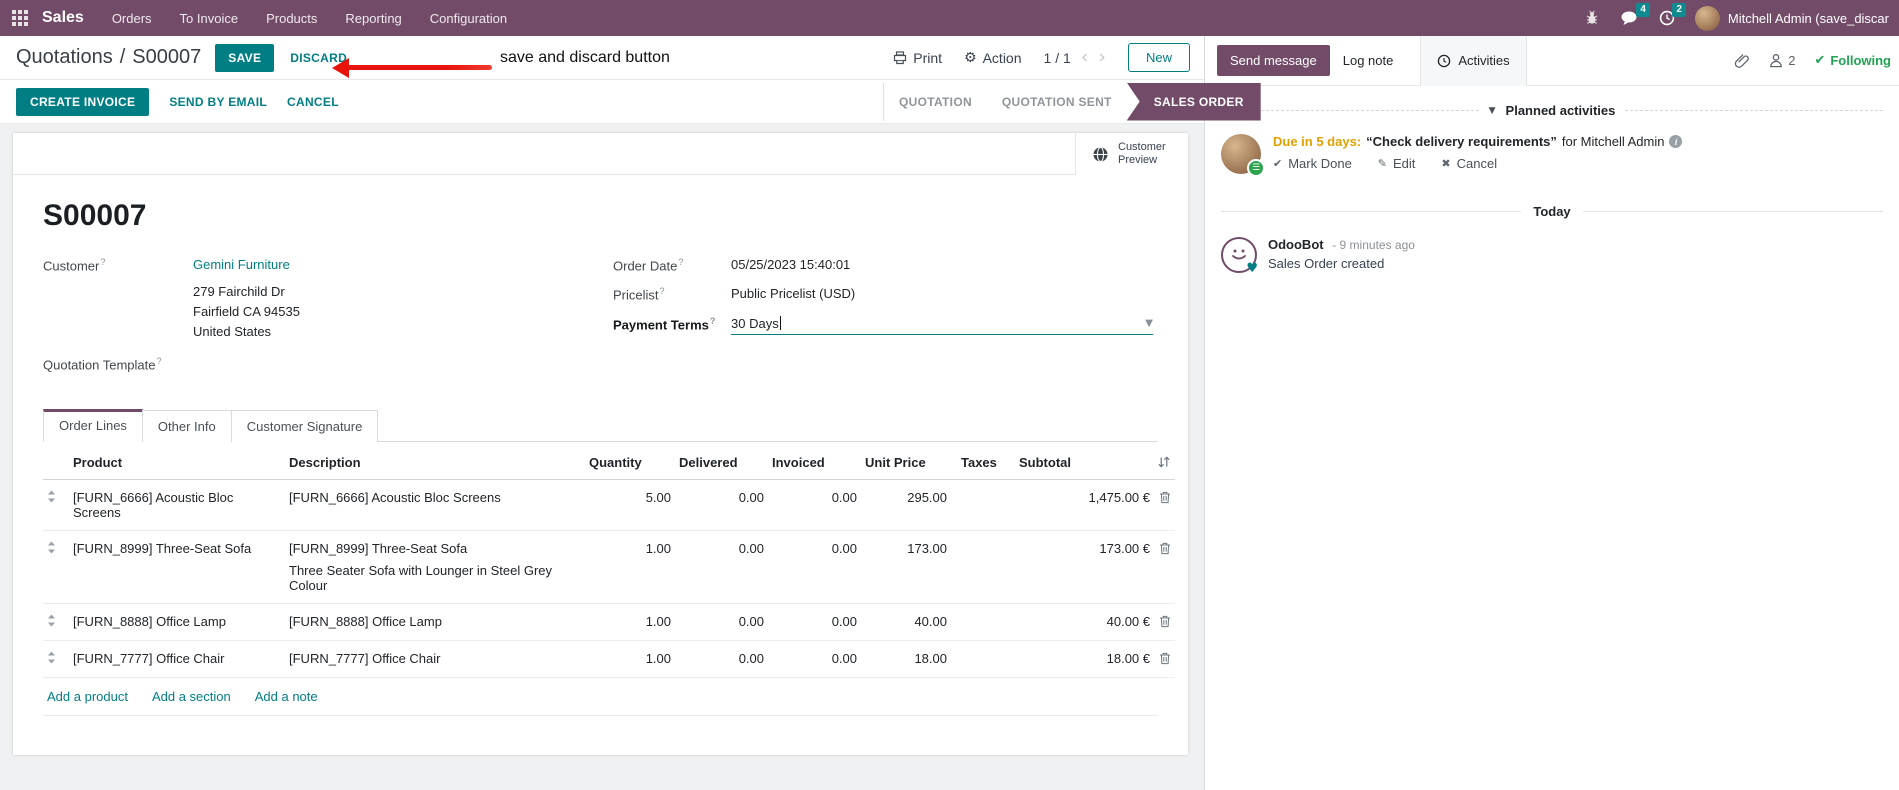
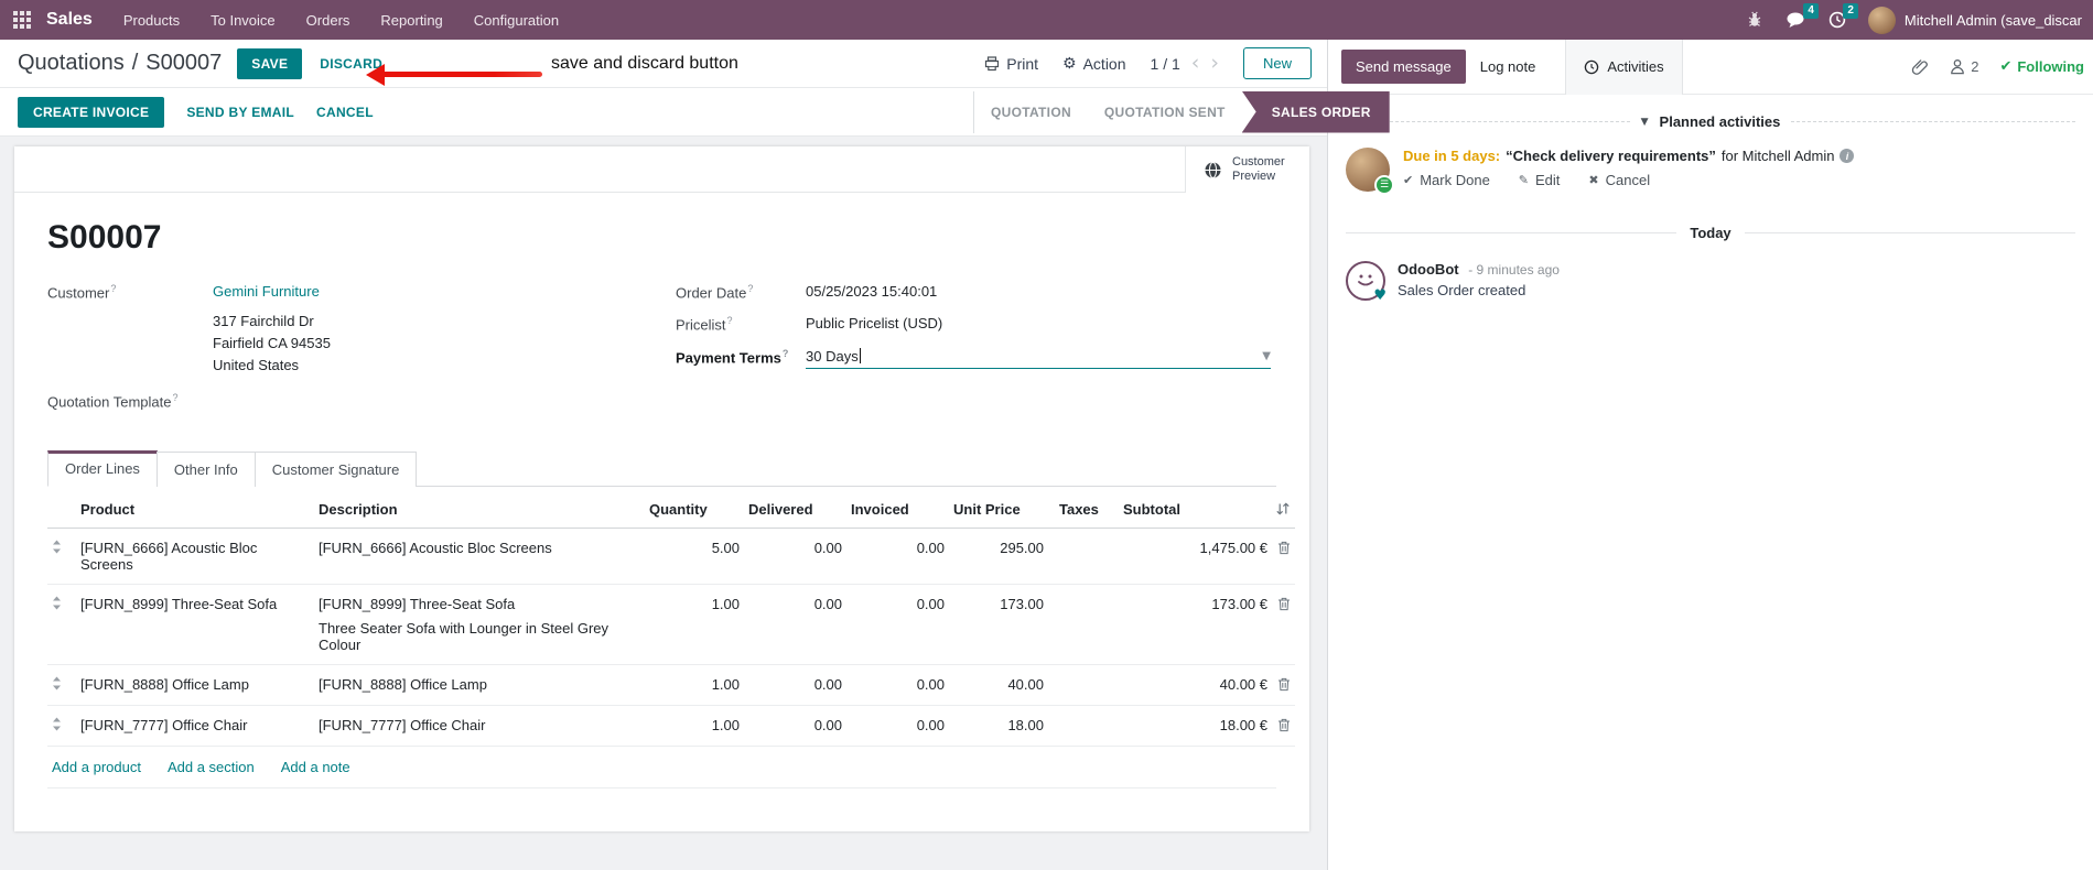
  Sales
- Orders
+ Products
  To Invoice
- Products
+ Orders
  Reporting
  Configuration
  4
  2
  Mitchell Admin (save_discar
  Quotations
  /
  S00007
  SAVE
  DISCARD
  save and discard button
  Print
  ⚙
  Action
  1 / 1
  ‹
  ›
  New
  CREATE INVOICE
  SEND BY EMAIL
  CANCEL
  QUOTATION
  QUOTATION SENT
  SALES ORDER
  Customer Preview
  S00007
  Customer?
  Gemini Furniture
- 279 Fairchild Dr
+ 317 Fairchild Dr
  Fairfield CA 94535
  United States
  Quotation Template?
  Order Date?
  05/25/2023 15:40:01
  Pricelist?
  Public Pricelist (USD)
  Payment Terms?
  30 Days
  ▼
  Order Lines
  Other Info
  Customer Signature
  	Product	Description	Quantity	Delivered	Invoiced	Unit Price	Taxes	Subtotal
  	[FURN_6666] Acoustic Bloc Screens	[FURN_6666] Acoustic Bloc Screens	5.00	0.00	0.00	295.00		1,475.00 €
  	[FURN_8999] Three-Seat Sofa	[FURN_8999] Three-Seat SofaThree Seater Sofa with Lounger in Steel Grey Colour	1.00	0.00	0.00	173.00		173.00 €
  	[FURN_8888] Office Lamp	[FURN_8888] Office Lamp	1.00	0.00	0.00	40.00		40.00 €
  	[FURN_7777] Office Chair	[FURN_7777] Office Chair	1.00	0.00	0.00	18.00		18.00 €
  Add a product
  Add a section
  Add a note
  Send message
  Log note
  Activities
  2
  ✔
  Following
  ▼
  Planned activities
  ☰
  Due in 5 days:
  “Check delivery requirements”
  for Mitchell Admin
  i
  ✔
  Mark Done
  ✎
  Edit
  ✖
  Cancel
  Today
  ♥
  OdooBot - 9 minutes ago
  Sales Order created
